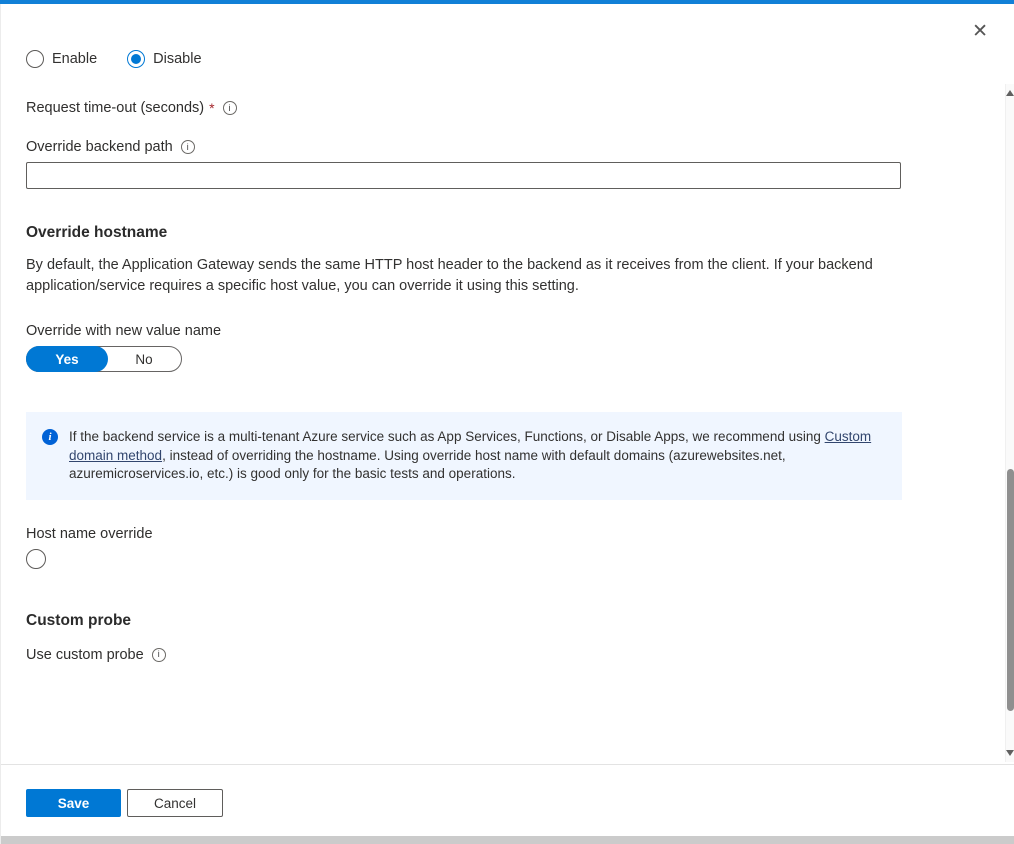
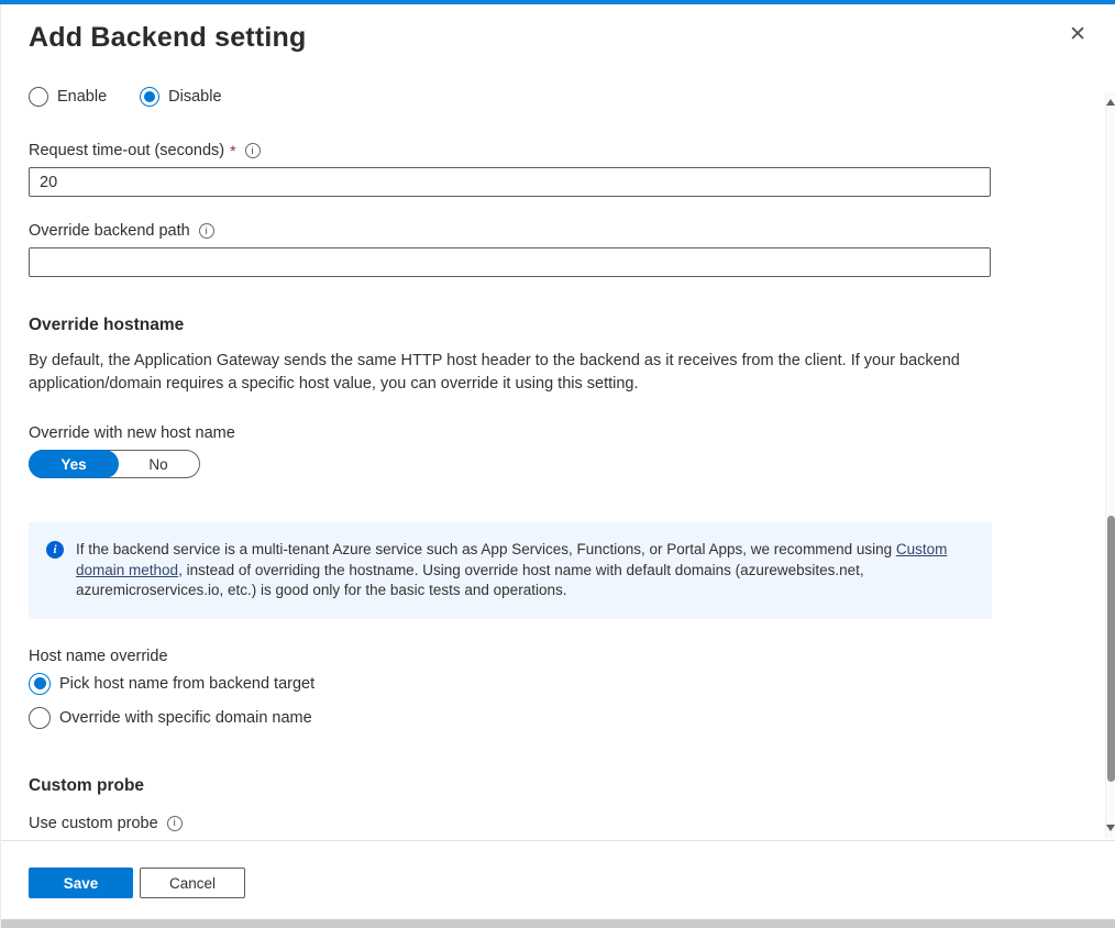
+ Add Backend setting
  ✕
  Enable
  Disable
  Request time-out (seconds)
  *
  i
+ 20
  Override backend path
  i
  Override hostname
- By default, the Application Gateway sends the same HTTP host header to the backend as it receives from the client. If your backend application/service requires a specific host value, you can override it using this setting.
+ By default, the Application Gateway sends the same HTTP host header to the backend as it receives from the client. If your backend application/domain requires a specific host value, you can override it using this setting.
- Override with new value name
+ Override with new host name
  Yes
  No
  i
- If the backend service is a multi-tenant Azure service such as App Services, Functions, or Disable Apps, we recommend using Custom domain method, instead of overriding the hostname. Using override host name with default domains (azurewebsites.net, azuremicroservices.io, etc.) is good only for the basic tests and operations.
+ If the backend service is a multi-tenant Azure service such as App Services, Functions, or Portal Apps, we recommend using Custom domain method, instead of overriding the hostname. Using override host name with default domains (azurewebsites.net, azuremicroservices.io, etc.) is good only for the basic tests and operations.
  Host name override
+ Pick host name from backend target
+ Override with specific domain name
  Custom probe
  Use custom probe
  i
  Save
  Cancel
